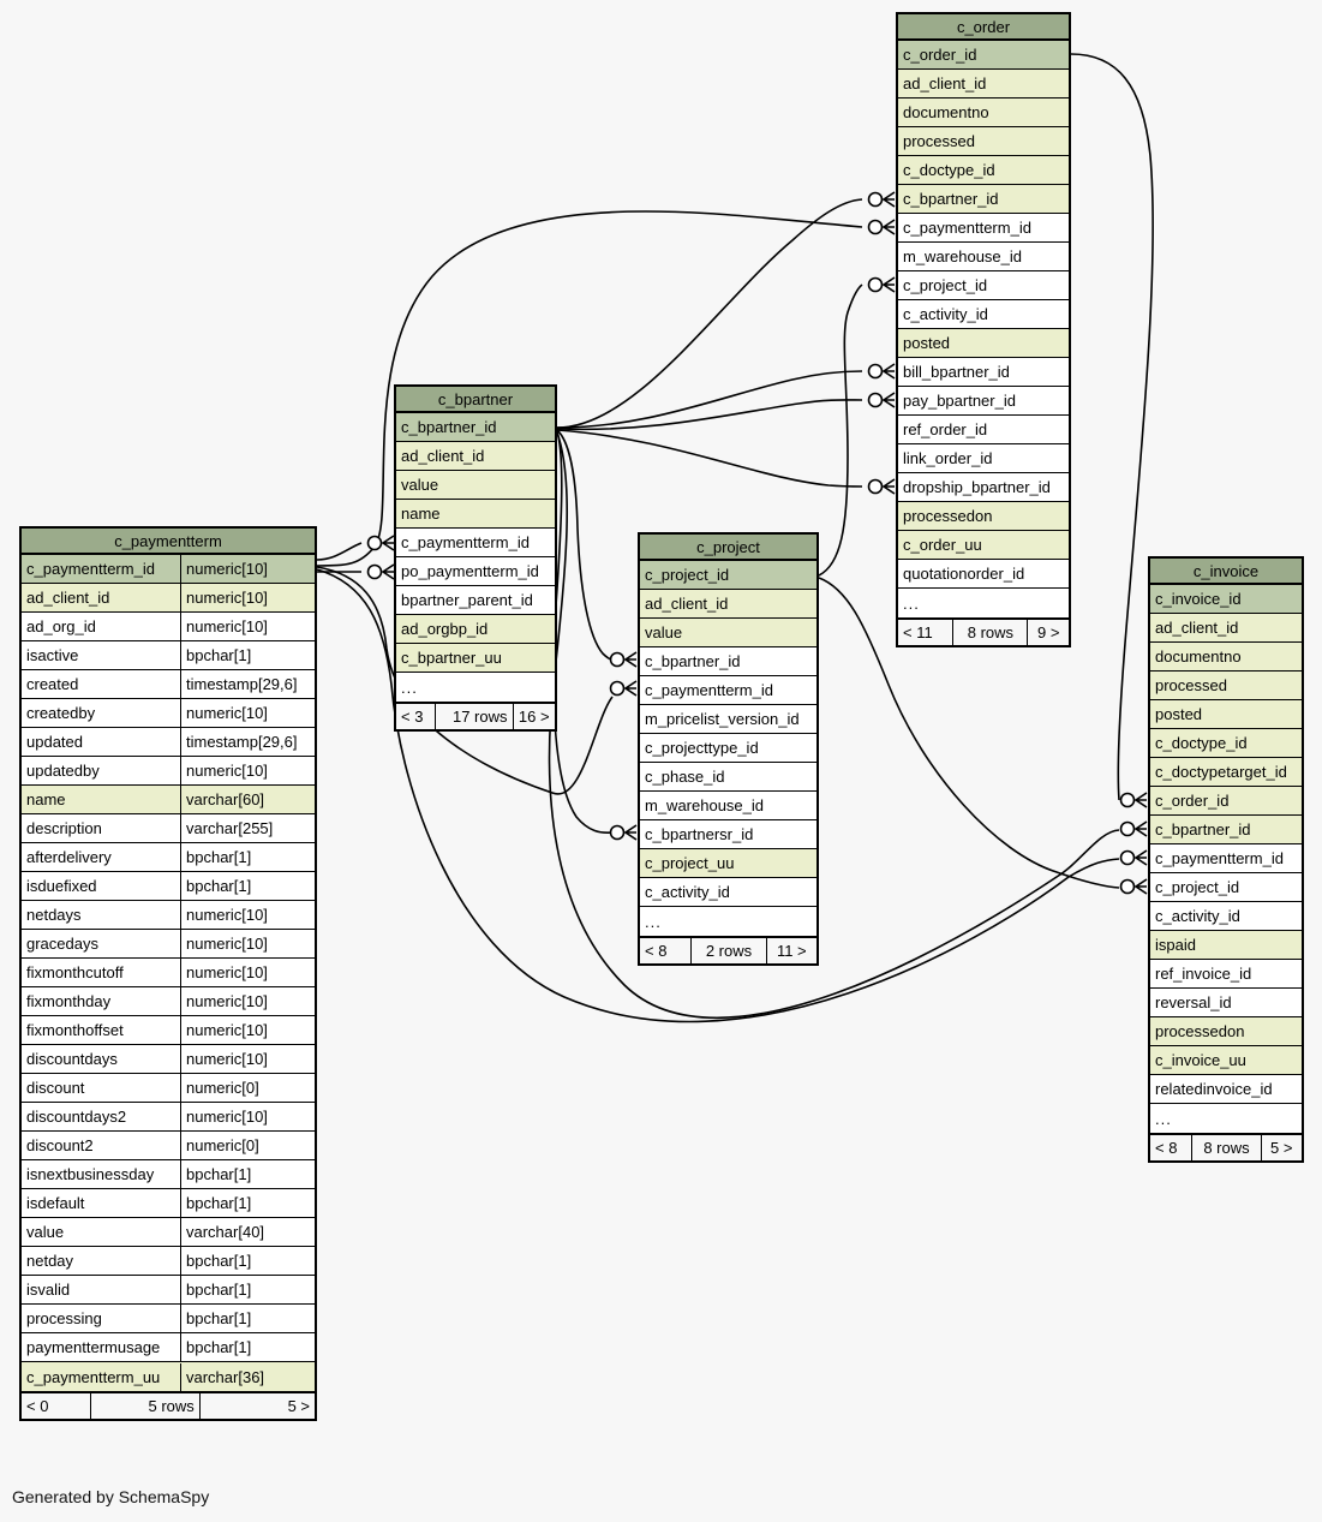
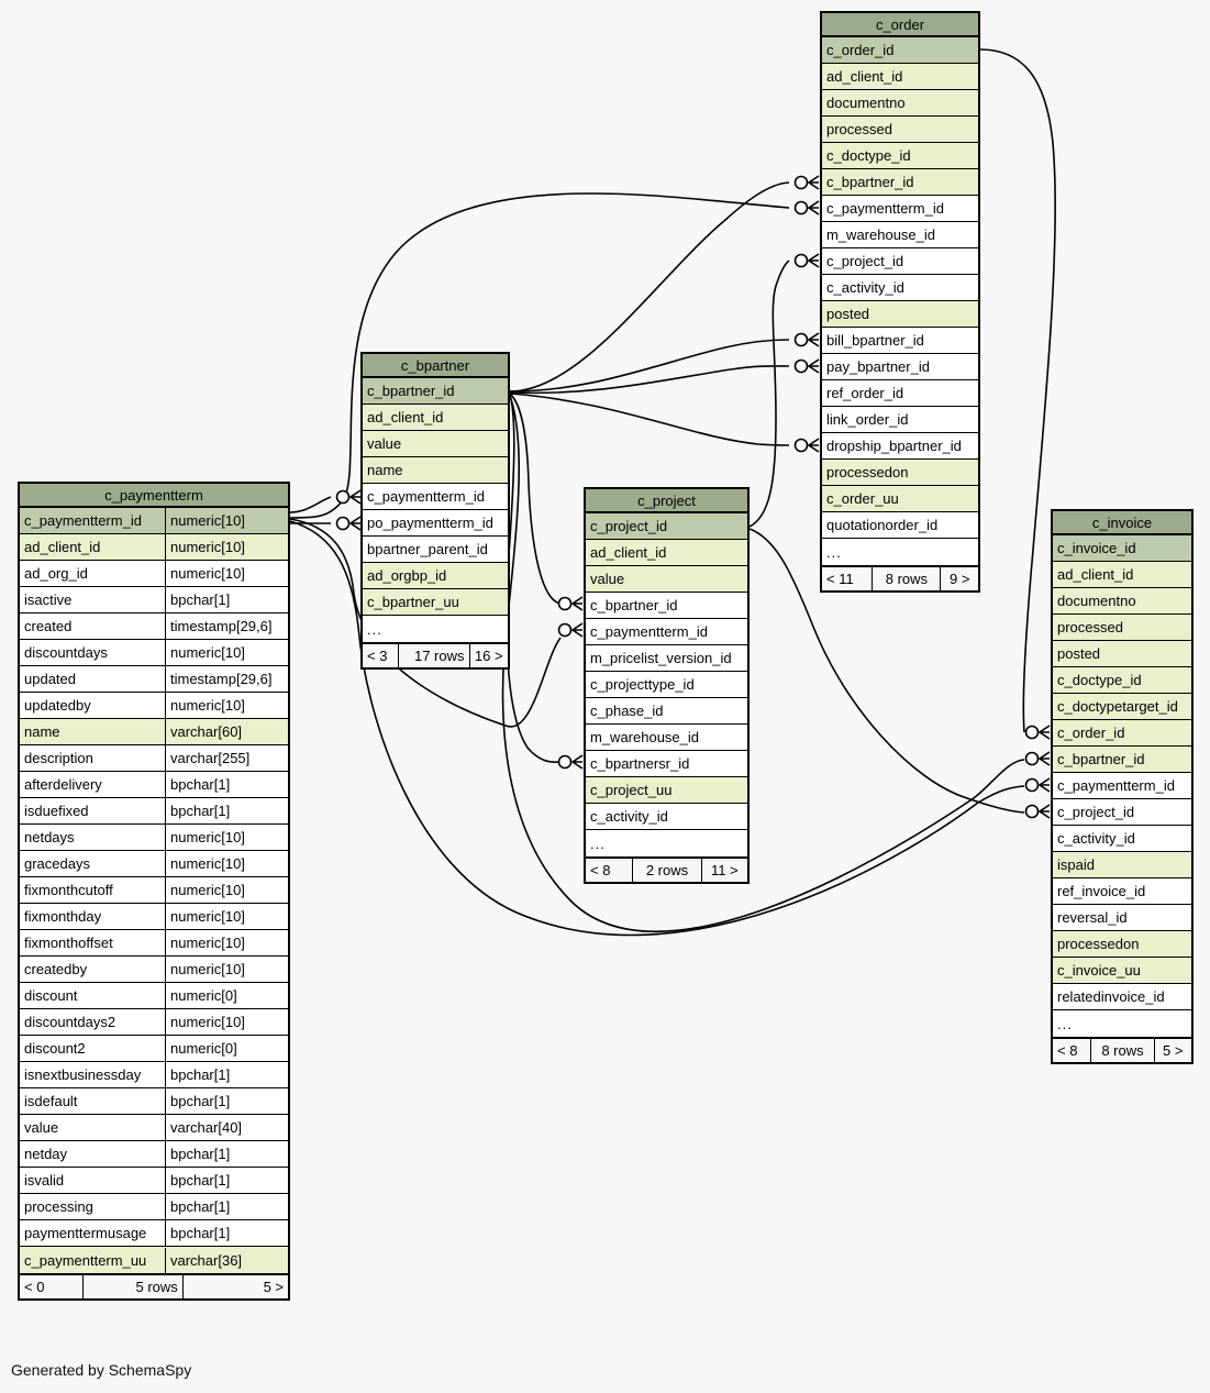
  c_paymentterm
  c_paymentterm_id
  numeric[10]
  ad_client_id
  numeric[10]
  ad_org_id
  numeric[10]
  isactive
  bpchar[1]
  created
  timestamp[29,6]
- createdby
+ discountdays
  numeric[10]
  updated
  timestamp[29,6]
  updatedby
  numeric[10]
  name
  varchar[60]
  description
  varchar[255]
  afterdelivery
  bpchar[1]
  isduefixed
  bpchar[1]
  netdays
  numeric[10]
  gracedays
  numeric[10]
  fixmonthcutoff
  numeric[10]
  fixmonthday
  numeric[10]
  fixmonthoffset
  numeric[10]
- discountdays
+ createdby
  numeric[10]
  discount
  numeric[0]
  discountdays2
  numeric[10]
  discount2
  numeric[0]
  isnextbusinessday
  bpchar[1]
  isdefault
  bpchar[1]
  value
  varchar[40]
  netday
  bpchar[1]
  isvalid
  bpchar[1]
  processing
  bpchar[1]
  paymenttermusage
  bpchar[1]
  c_paymentterm_uu
  varchar[36]
  < 0
  5 rows
  5 >
  c_bpartner
  c_bpartner_id
  ad_client_id
  value
  name
  c_paymentterm_id
  po_paymentterm_id
  bpartner_parent_id
  ad_orgbp_id
  c_bpartner_uu
  ...
  < 3
  17 rows
  16 >
  c_project
  c_project_id
  ad_client_id
  value
  c_bpartner_id
  c_paymentterm_id
  m_pricelist_version_id
  c_projecttype_id
  c_phase_id
  m_warehouse_id
  c_bpartnersr_id
  c_project_uu
  c_activity_id
  ...
  < 8
  2 rows
  11 >
  c_order
  c_order_id
  ad_client_id
  documentno
  processed
  c_doctype_id
  c_bpartner_id
  c_paymentterm_id
  m_warehouse_id
  c_project_id
  c_activity_id
  posted
  bill_bpartner_id
  pay_bpartner_id
  ref_order_id
  link_order_id
  dropship_bpartner_id
  processedon
  c_order_uu
  quotationorder_id
  ...
  < 11
  8 rows
  9 >
  c_invoice
  c_invoice_id
  ad_client_id
  documentno
  processed
  posted
  c_doctype_id
  c_doctypetarget_id
  c_order_id
  c_bpartner_id
  c_paymentterm_id
  c_project_id
  c_activity_id
  ispaid
  ref_invoice_id
  reversal_id
  processedon
  c_invoice_uu
  relatedinvoice_id
  ...
  < 8
  8 rows
  5 >
  Generated by SchemaSpy
